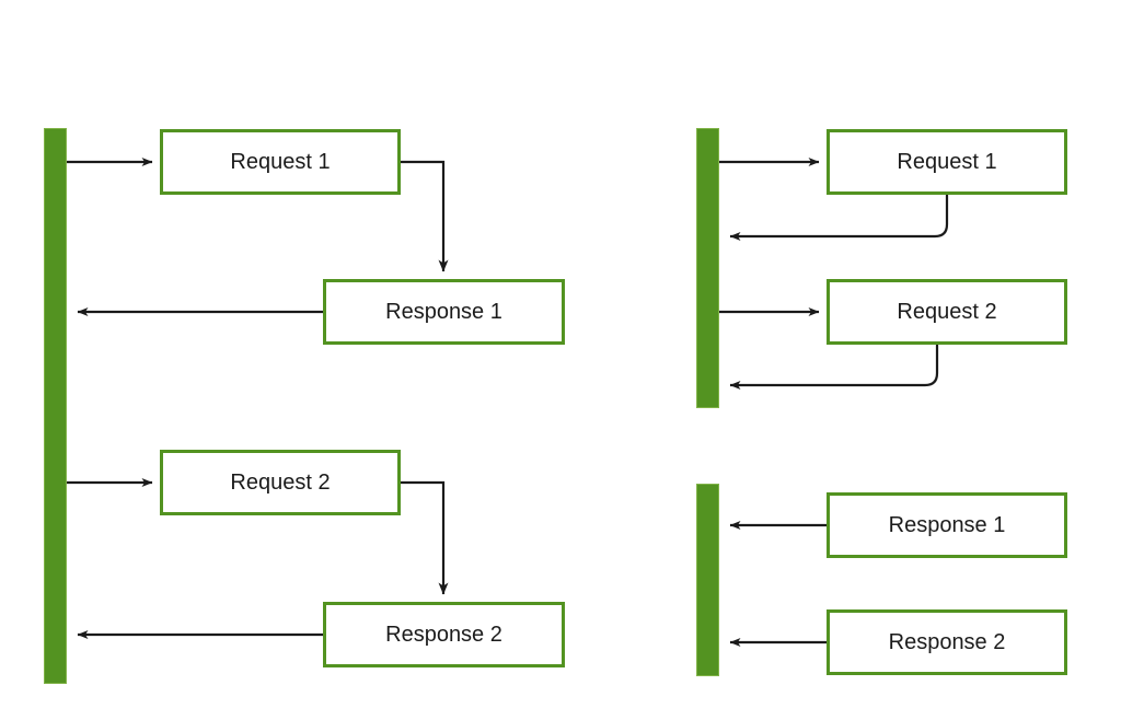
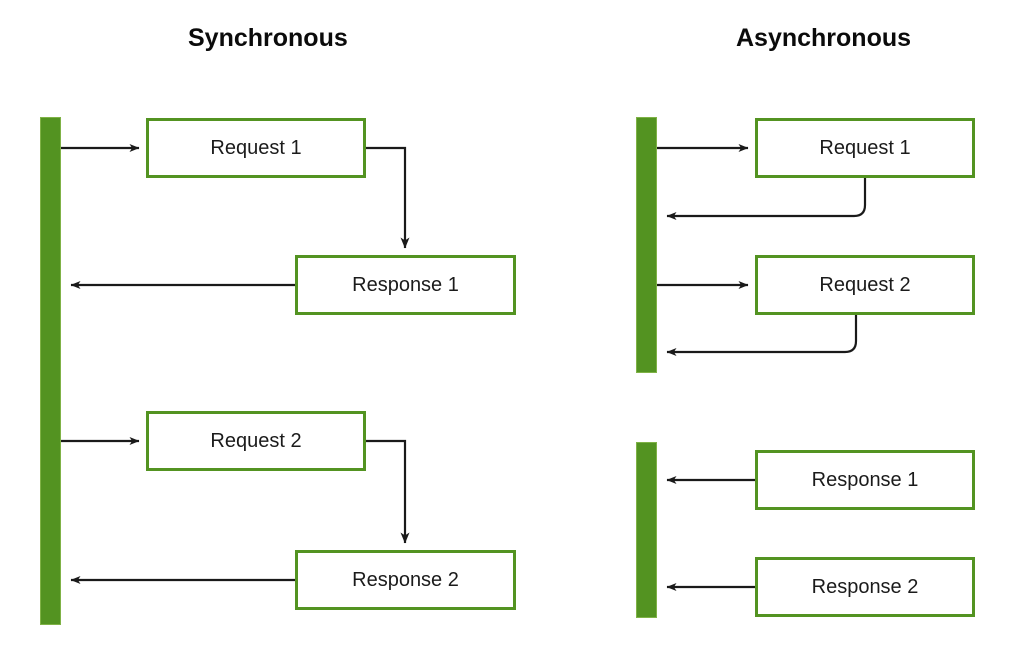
+ Synchronous
+ Asynchronous
  Request 1
  Response 1
  Request 2
  Response 2
  Request 1
  Request 2
  Response 1
  Response 2
